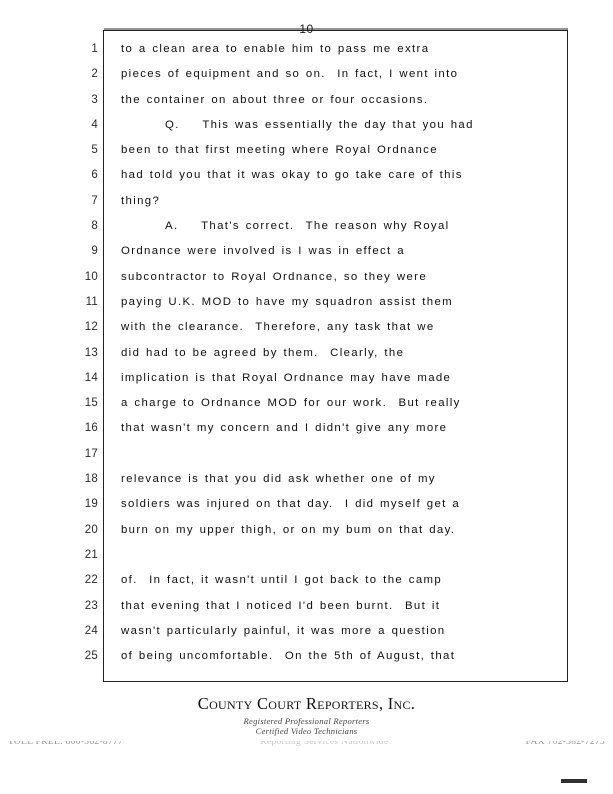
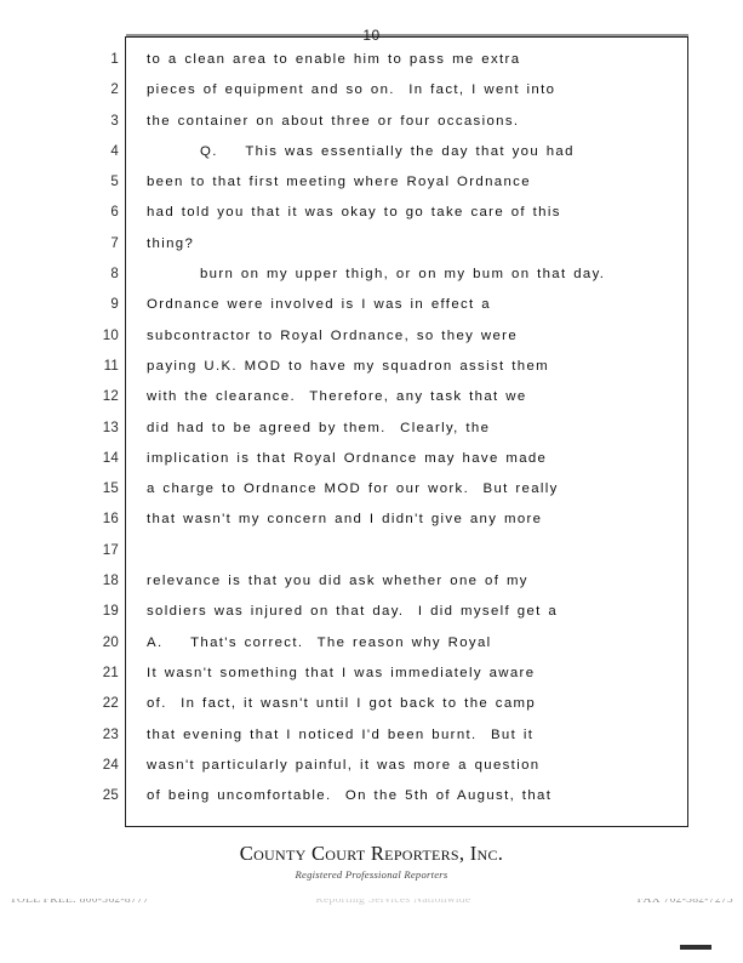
  10
  1
  to a clean area to enable him to pass me extra
  2
  pieces of equipment and so on. In fact, I went into
  3
  the container on about three or four occasions.
  4
  Q. This was essentially the day that you had
  5
  been to that first meeting where Royal Ordnance
  6
  had told you that it was okay to go take care of this
  7
  thing?
  8
- A. That's correct. The reason why Royal
+ burn on my upper thigh, or on my bum on that day.
  9
  Ordnance were involved is I was in effect a
  10
  subcontractor to Royal Ordnance, so they were
  11
  paying U.K. MOD to have my squadron assist them
  12
  with the clearance. Therefore, any task that we
  13
  did had to be agreed by them. Clearly, the
  14
  implication is that Royal Ordnance may have made
  15
  a charge to Ordnance MOD for our work. But really
  16
  that wasn't my concern and I didn't give any more
  17
  18
  relevance is that you did ask whether one of my
  19
  soldiers was injured on that day. I did myself get a
  20
- burn on my upper thigh, or on my bum on that day.
+ A. That's correct. The reason why Royal
  21
+ It wasn't something that I was immediately aware
  22
  of. In fact, it wasn't until I got back to the camp
  23
  that evening that I noticed I'd been burnt. But it
  24
  wasn't particularly painful, it was more a question
  25
  of being uncomfortable. On the 5th of August, that
  County Court Reporters, Inc.
  Registered Professional Reporters
- Certified Video Technicians
  TOLL FREE: 800-362-8777
  Reporting Services Nationwide
  FAX 702-382-7273
